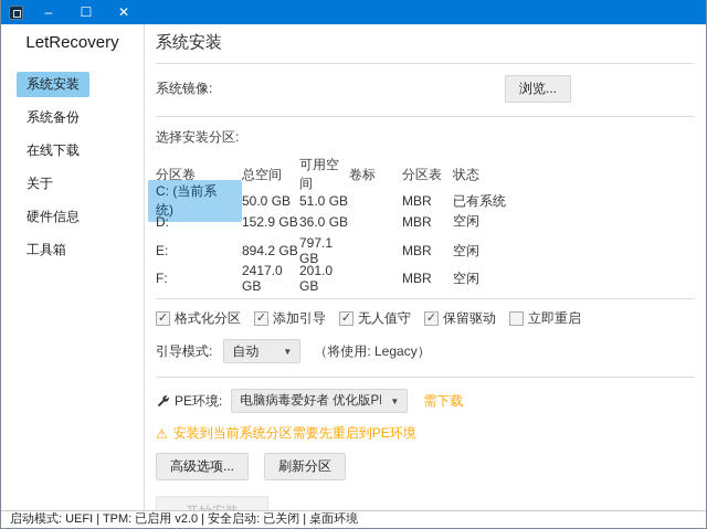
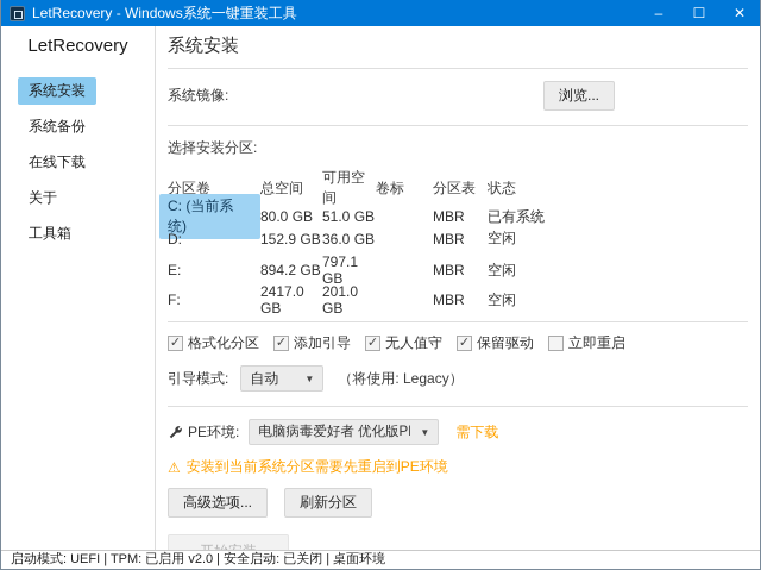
+ LetRecovery - Windows系统一键重装工具
  –
  ☐
  ✕
  LetRecovery
  系统安装
  系统备份
  在线下载
  关于
- 硬件信息
  工具箱
  系统安装
  系统镜像:
  浏览...
  选择安装分区:
  分区卷
  总空间
  可用空间
  卷标
  分区表
  状态
  C: (当前系统)
- 50.0 GB
+ 80.0 GB
  51.0 GB
  MBR
  已有系统
  D:
  152.9 GB
  36.0 GB
  MBR
  空闲
  E:
  894.2 GB
  797.1 GB
  MBR
  空闲
  F:
  2417.0 GB
  201.0 GB
  MBR
  空闲
  ✓
  格式化分区
  ✓
  添加引导
  ✓
  无人值守
  ✓
  保留驱动
  立即重启
  引导模式:
  自动
  ▼
  （将使用: Legacy）
  PE环境:
  ▼
  需下载
  ⚠
  安装到当前系统分区需要先重启到PE环境
  高级选项...
  刷新分区
  启动模式: UEFI | TPM: 已启用 v2.0 | 安全启动: 已关闭 | 桌面环境
